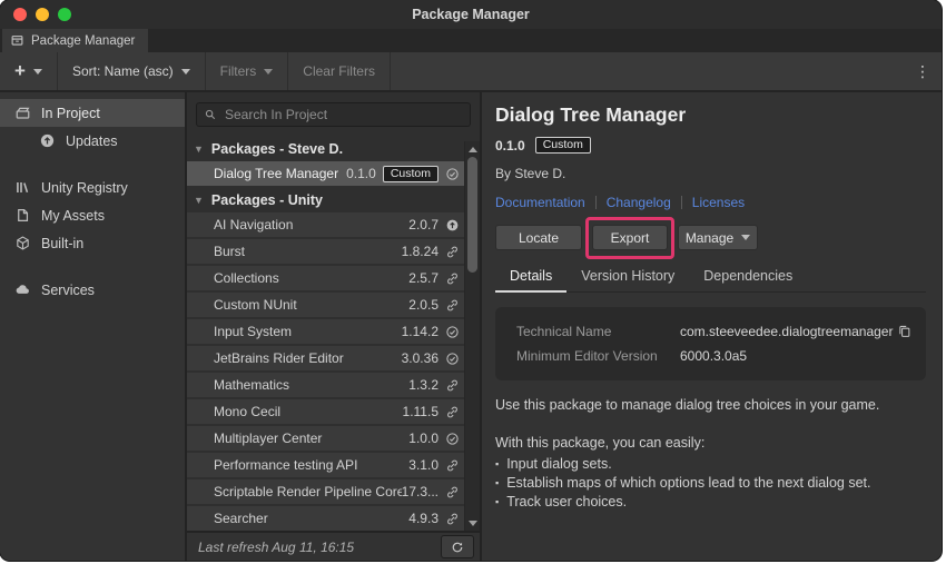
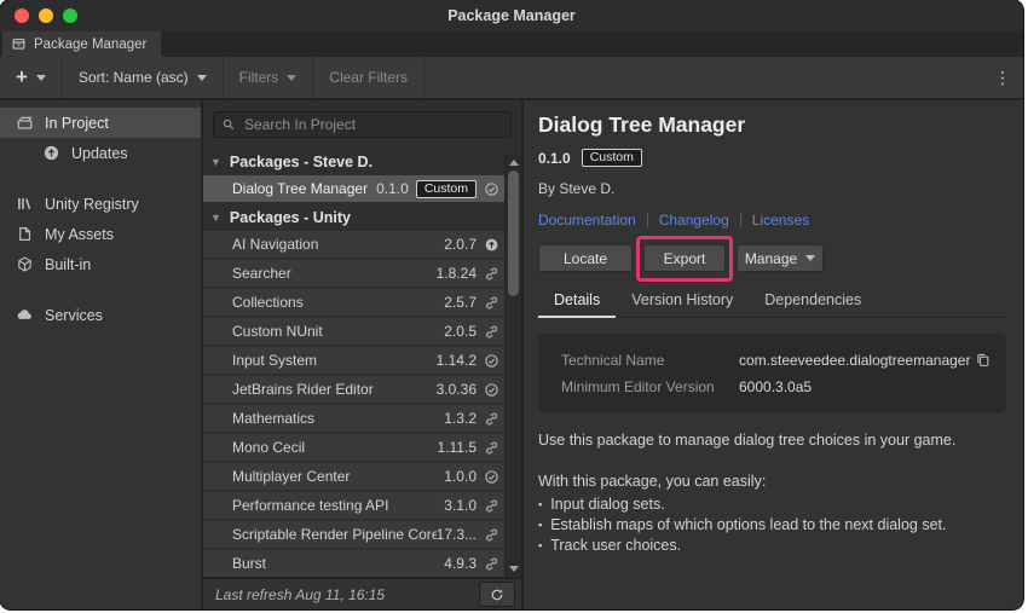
  Package Manager
  Package Manager
  +
  Sort: Name (asc)
  Filters
  Clear Filters
  ⋮
  In Project
  Updates
  Unity Registry
  My Assets
  Built-in
  Services
  Search In Project
  ▼
  Packages - Steve D.
  Dialog Tree Manager
  0.1.0
  Custom
  ▼
  Packages - Unity
  AI Navigation
  2.0.7
- Burst
+ Searcher
  1.8.24
  Collections
  2.5.7
  Custom NUnit
  2.0.5
  Input System
  1.14.2
  JetBrains Rider Editor
  3.0.36
  Mathematics
  1.3.2
  Mono Cecil
  1.11.5
  Multiplayer Center
  1.0.0
  Performance testing API
  3.1.0
  Scriptable Render Pipeline Core
  17.3...
- Searcher
+ Burst
  4.9.3
  Last refresh Aug 11, 16:15
  Dialog Tree Manager
  0.1.0
  Custom
  By Steve D.
  Documentation
  Changelog
  Licenses
  Locate
  Export
  Manage
  Details
  Version History
  Dependencies
  Technical Name
  com.steeveedee.dialogtreemanager
  Minimum Editor Version
  6000.3.0a5
  Use this package to manage dialog tree choices in your game.
  With this package, you can easily:
  ▪
  Input dialog sets.
  ▪
  Establish maps of which options lead to the next dialog set.
  ▪
  Track user choices.
